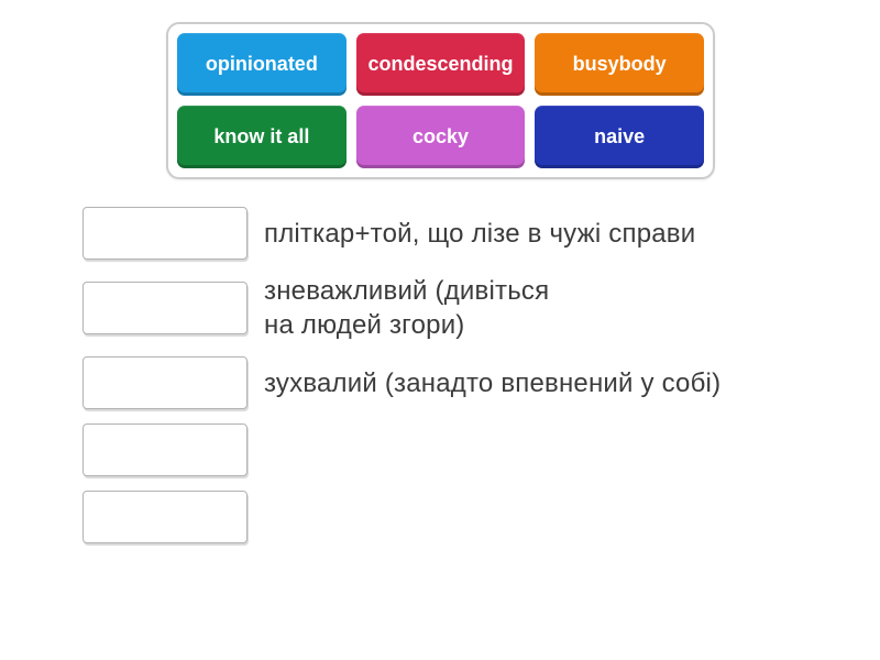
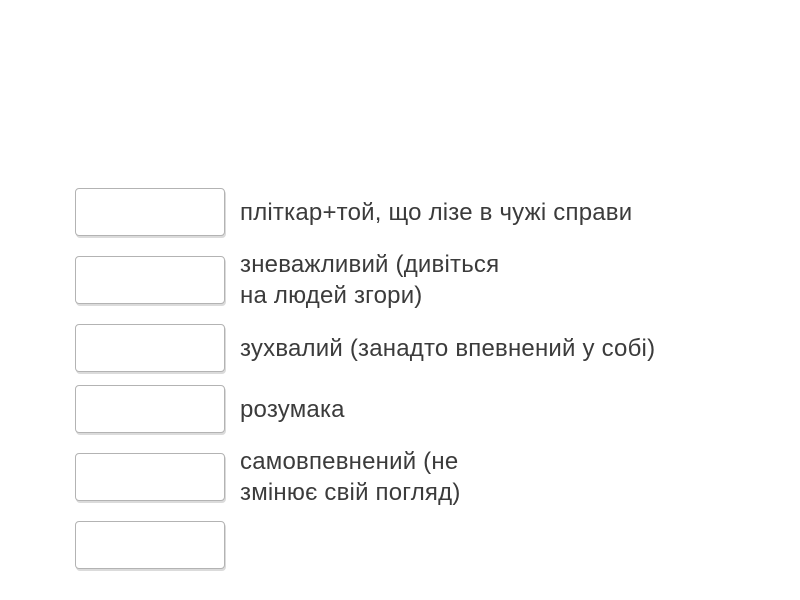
- opinionated
- condescending
- busybody
- know it all
- cocky
- naive
  пліткар+той, що лізе в чужі справи
  зневажливий (дивіться
  на людей згори)
  зухвалий (занадто впевнений у собі)
+ розумака
+ самовпевнений (не
+ змінює свій погляд)
